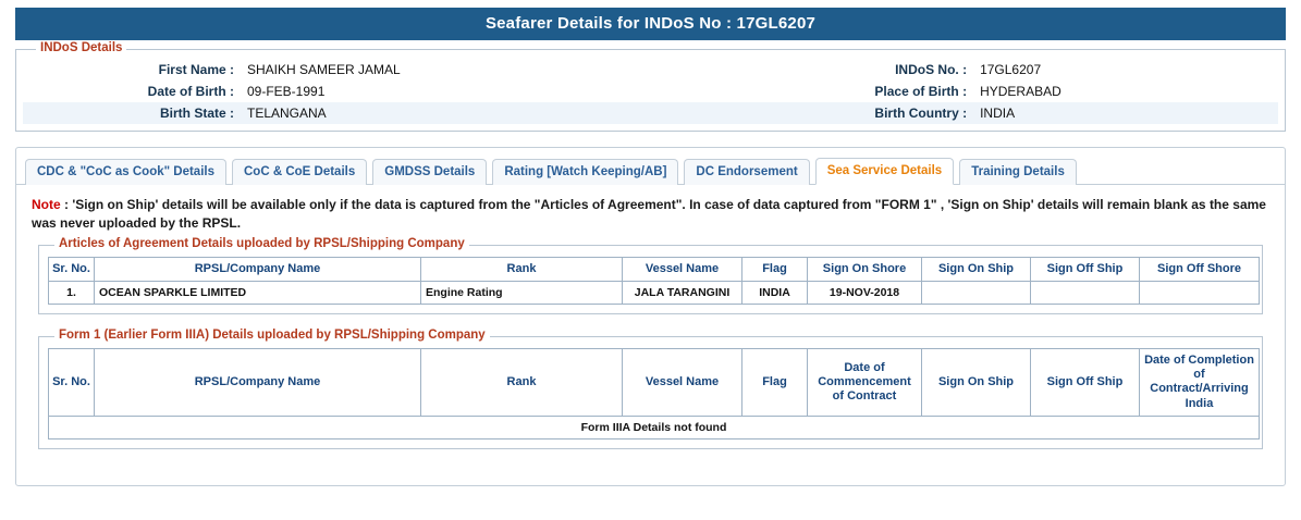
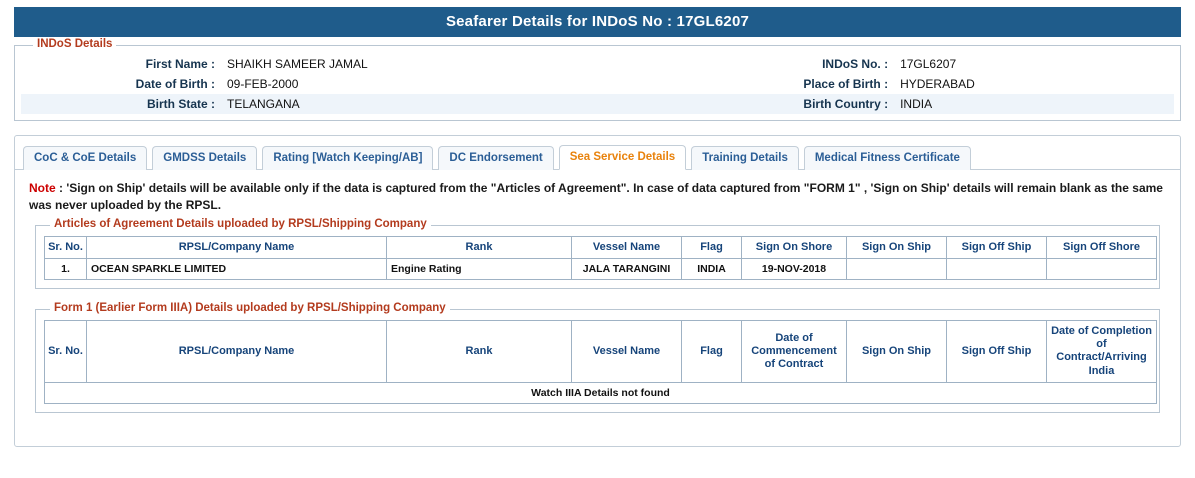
  Seafarer Details for INDoS No : 17GL6207
  INDoS Details
  First Name :	SHAIKH SAMEER JAMAL	INDoS No. :	17GL6207
- Date of Birth :	09-FEB-1991	Place of Birth :	HYDERABAD
+ Date of Birth :	09-FEB-2000	Place of Birth :	HYDERABAD
  Birth State :	TELANGANA	Birth Country :	INDIA
- CDC & "CoC as Cook" Details
  CoC & CoE Details
  GMDSS Details
  Rating [Watch Keeping/AB]
  DC Endorsement
  Sea Service Details
  Training Details
+ Medical Fitness Certificate
  Note : 'Sign on Ship' details will be available only if the data is captured from the "Articles of Agreement". In case of data captured from "FORM 1" , 'Sign on Ship' details will remain blank as the same was never uploaded by the RPSL.
  Articles of Agreement Details uploaded by RPSL/Shipping Company
  Sr. No.	RPSL/Company Name	Rank	Vessel Name	Flag	Sign On Shore	Sign On Ship	Sign Off Ship	Sign Off Shore
  1.	OCEAN SPARKLE LIMITED	Engine Rating	JALA TARANGINI	INDIA	19-NOV-2018
  Form 1 (Earlier Form IIIA) Details uploaded by RPSL/Shipping Company
  Sr. No.	RPSL/Company Name	Rank	Vessel Name	Flag	Date of Commencement of Contract	Sign On Ship	Sign Off Ship	Date of Completion of Contract/Arriving India
- Form IIIA Details not found
+ Watch IIIA Details not found
